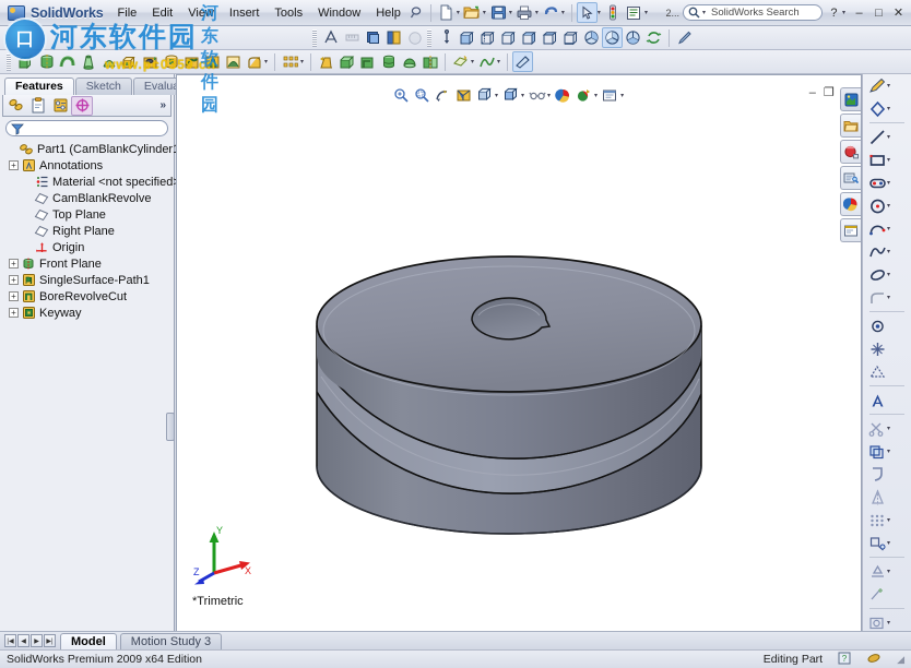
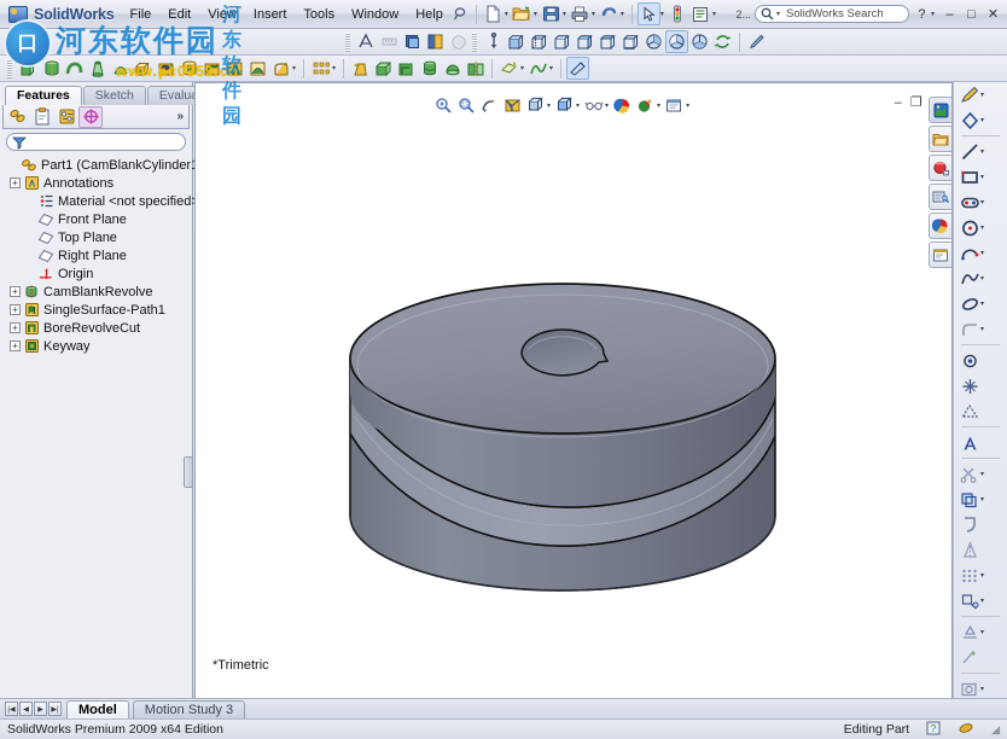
  SolidWorks
  File
  Edit
  View
  Insert
  Tools
  Window
  Help
  2...
  SolidWorks Search
  ?
  –
  □
  ✕
  Features
  Sketch
  »
  Part1 (CamBlankCylinder
  +
  Annotations
  Material <not specified
- CamBlankRevolve
+ Front Plane
  Top Plane
  Right Plane
  Origin
  +
- Front Plane
+ CamBlankRevolve
  +
  SingleSurface-Path1
  +
  BoreRevolveCut
  +
  Keyway
  –
  ❐
- Y
- X
- Z
  *Trimetric
  Model
  Motion Study 3
  SolidWorks Premium 2009 x64 Edition
  Editing Part
  ?
  ◢
  口
  河东软件园
  www.pc0359.cn
  河东软件园
